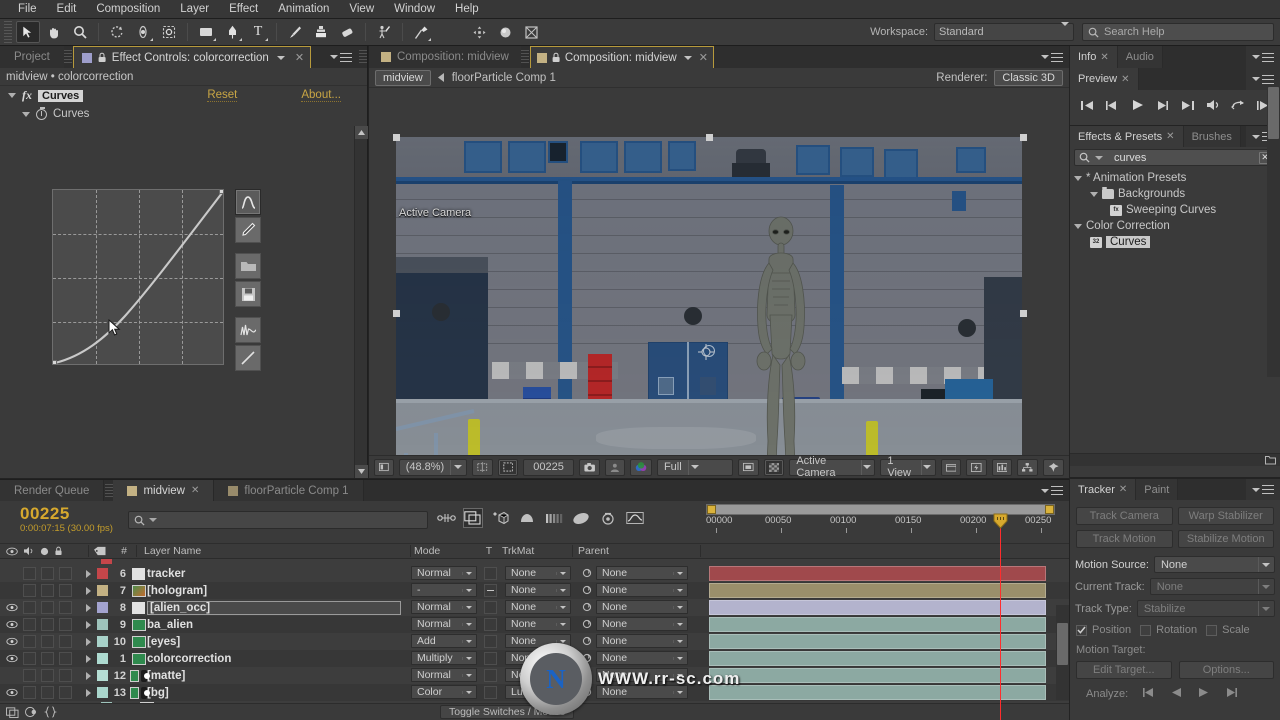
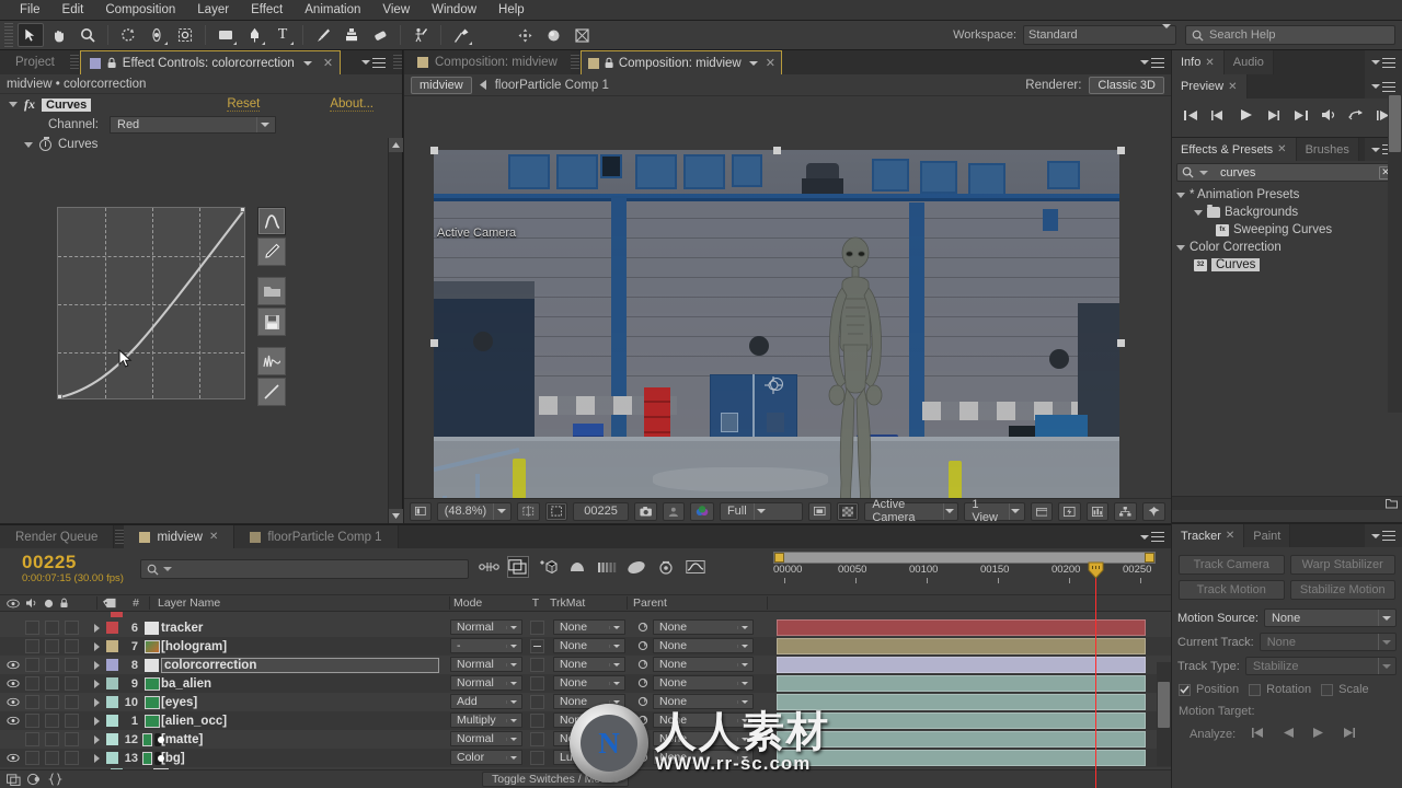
  File
  Edit
  Composition
  Layer
  Effect
  Animation
  View
  Window
  Help
  T
  Workspace:
  Standard
  Search Help
  Project
  Effect Controls: colorcorrection
  ✕
  midview • colorcorrection
  fx
  Curves
  Reset
  About...
+ Channel:
+ Red
  Curves
  Composition: midview
  Composition: midview
  ✕
  midview
  floorParticle Comp 1
  Renderer:
  Classic 3D
  Active Camera
  (48.8%)
  00225
  Full
  Active Camera
  1 View
  Info
  ✕
  Audio
  Preview
  ✕
  Effects & Presets
  ✕
  Brushes
  curves
  ✕
  * Animation Presets
  Backgrounds
  Sweeping Curves
  Color Correction
  Curves
  Render Queue
  midview
  ✕
  floorParticle Comp 1
  00225
  0:00:07:15 (30.00 fps)
  00000
  00050
  00100
  00150
  00200
  00250
  #
  Layer Name
  Mode
  T
  TrkMat
  Parent
  6
  tracker
  Normal
  None
  None
  7
  [hologram]
  -
  None
  None
  8
- [alien_occ]
+ colorcorrection
  Normal
  None
  None
  9
  ba_alien
  Normal
  None
  None
  10
  [eyes]
  Add
  None
  None
  1
- colorcorrection
+ [alien_occ]
  Multiply
  None
  12
  matte]
  Normal
  None
  13
  bg]
  Color
  None
  Toggle Switches / M
  Tracker
  ✕
  Paint
  Track Camera
  Warp Stabilizer
  Track Motion
  Stabilize Motion
  Motion Source:
  None
  Current Track:
  None
  Track Type:
  Stabilize
  Position
  Rotation
  Scale
  Motion Target:
- Edit Target...
- Options...
  Analyze:
  N
+ 人人素材
  WWW.rr-sc.com
